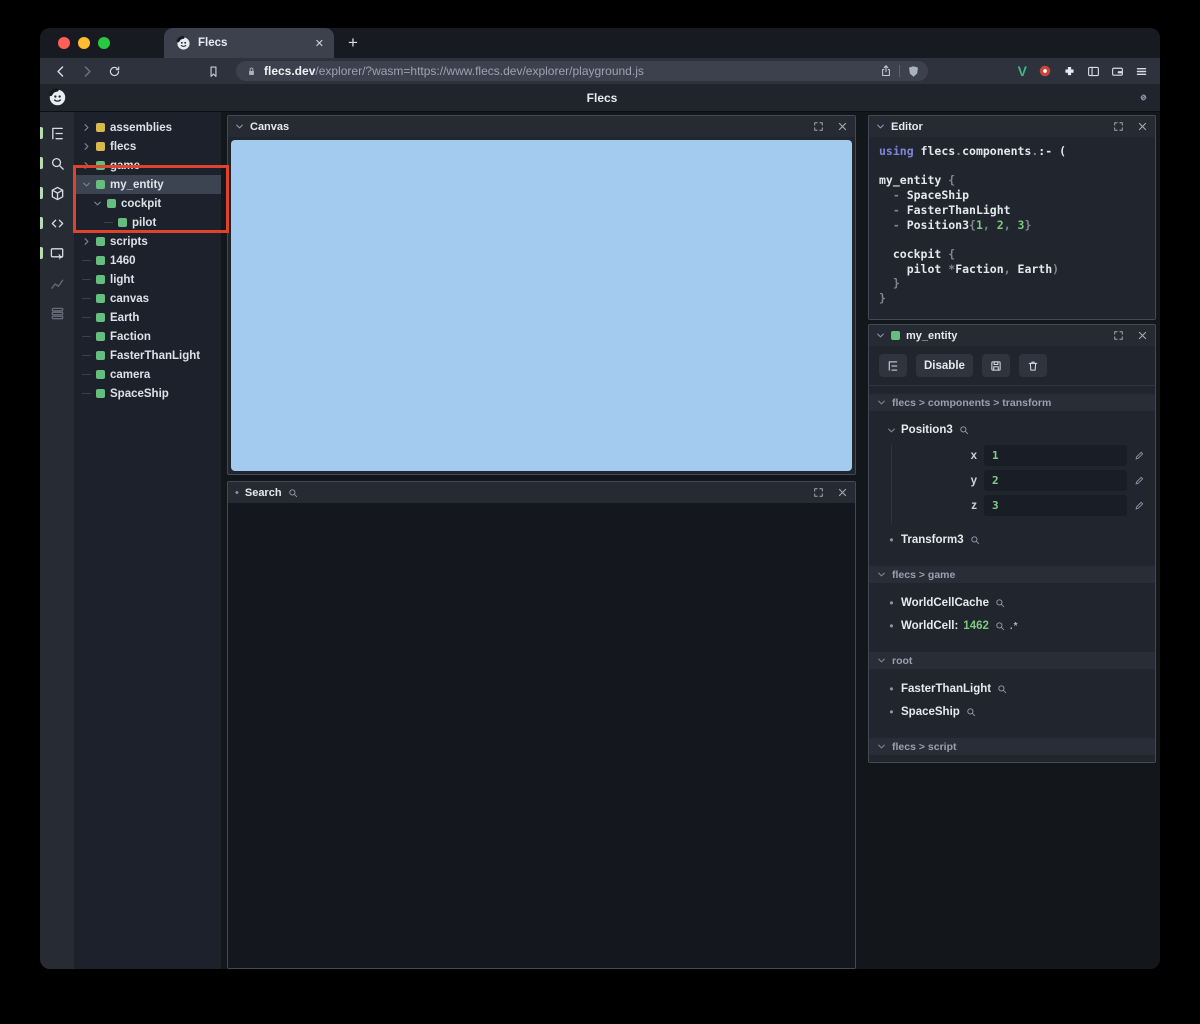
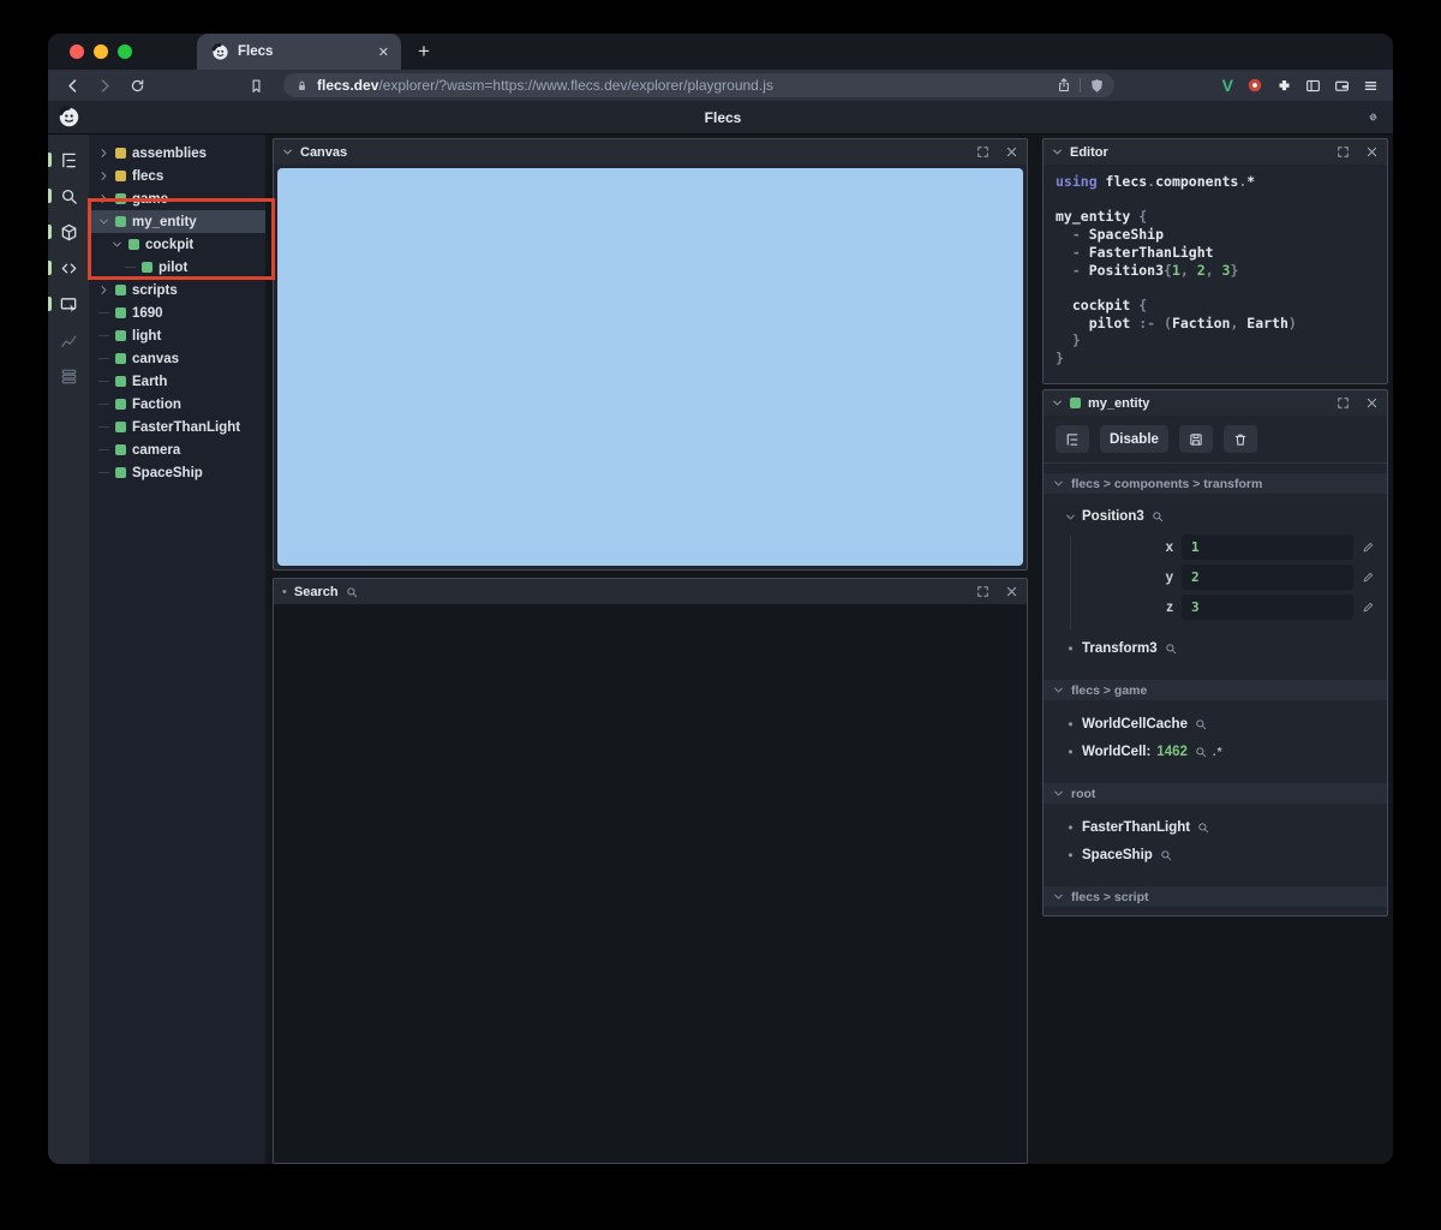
  Flecs
  ✕
  +
  flecs.dev
  /explorer/?wasm=https://www.flecs.dev/explorer/playground.js
  V
  Flecs
  assemblies
  flecs
  game
  my_entity
  cockpit
  pilot
  scripts
- 1460
+ 1690
  light
  canvas
  Earth
  Faction
  FasterThanLight
  camera
  SpaceShip
  Canvas
  •
  Search
  Editor
- using flecs.components.:- (
+ using flecs.components.*
  my_entity {
  - SpaceShip
  - FasterThanLight
  - Position3{1, 2, 3}
  cockpit {
- pilot *Faction, Earth)
+ pilot :- (Faction, Earth)
  }
  }
  my_entity
  Disable
  flecs > components > transform
  Position3
  x
  1
  y
  2
  z
  3
  •
  Transform3
  flecs > game
  •
  WorldCellCache
  •
  WorldCell:
  1462
  .*
  root
  •
  FasterThanLight
  •
  SpaceShip
  flecs > script
